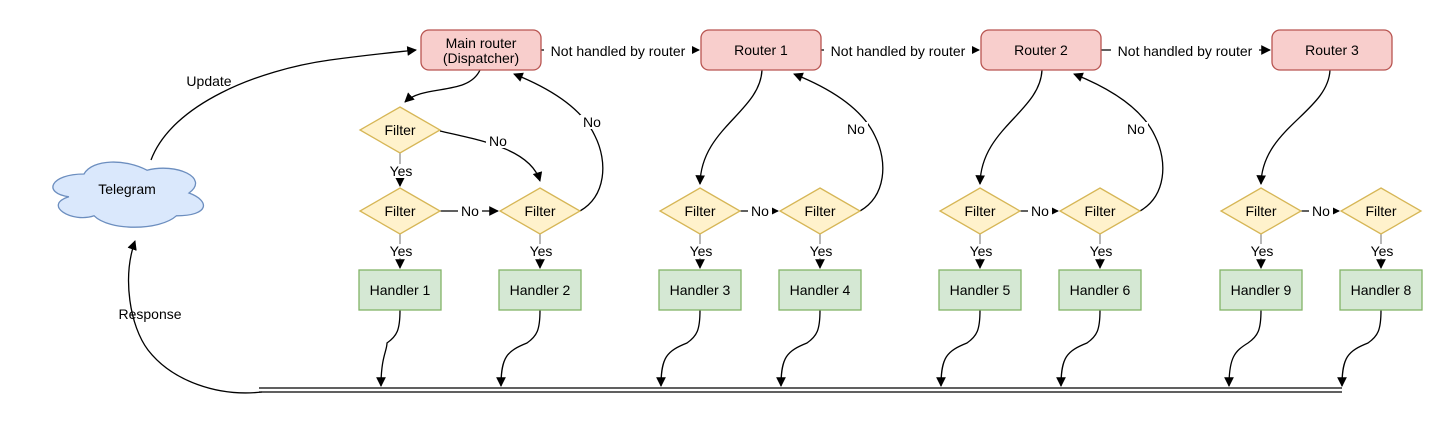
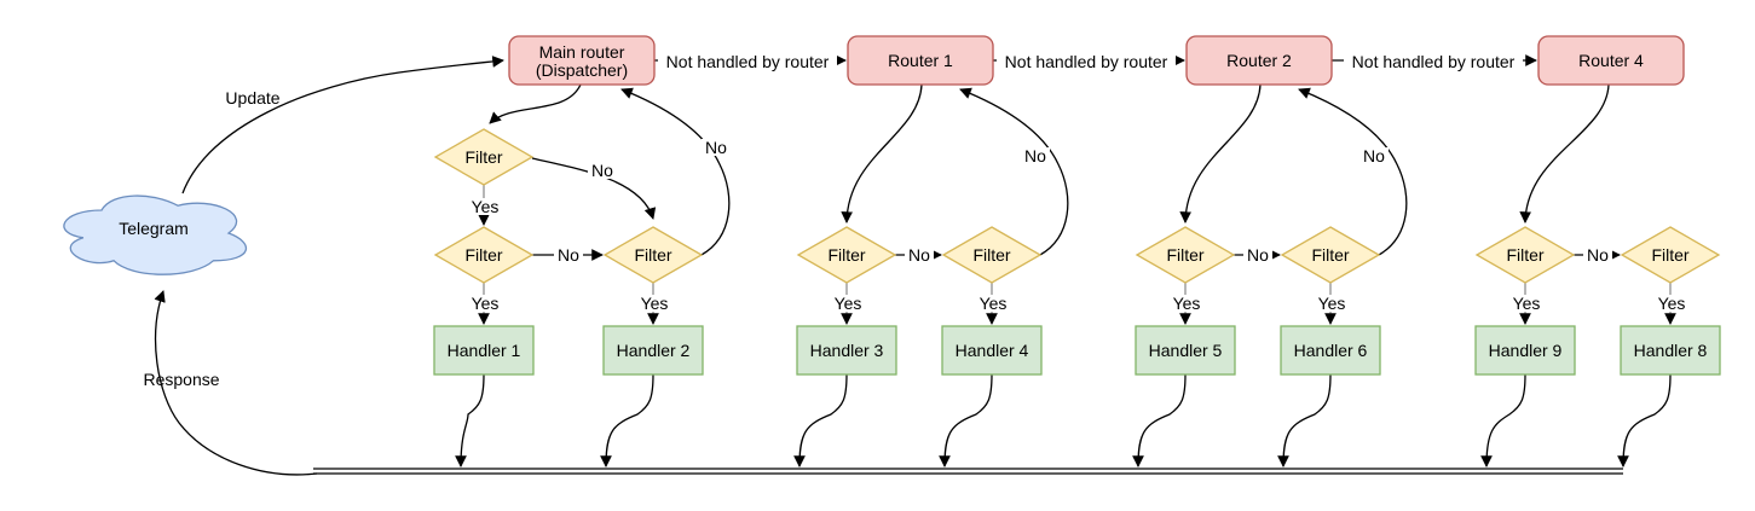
  Telegram
  Main router
  (Dispatcher)
  Router 1
  Router 2
- Router 3
+ Router 4
  Filter
  Filter
  Filter
  Filter
  Filter
  Filter
  Filter
  Filter
  Filter
  Handler 1
  Handler 2
  Handler 3
  Handler 4
  Handler 5
  Handler 6
  Handler 9
  Handler 8
  Update
  Response
  Not handled by router
  Not handled by router
  Not handled by router
  Yes
  Yes
  Yes
  Yes
  Yes
  Yes
  Yes
  Yes
  Yes
  No
  No
  No
  No
  No
  No
  No
  No
